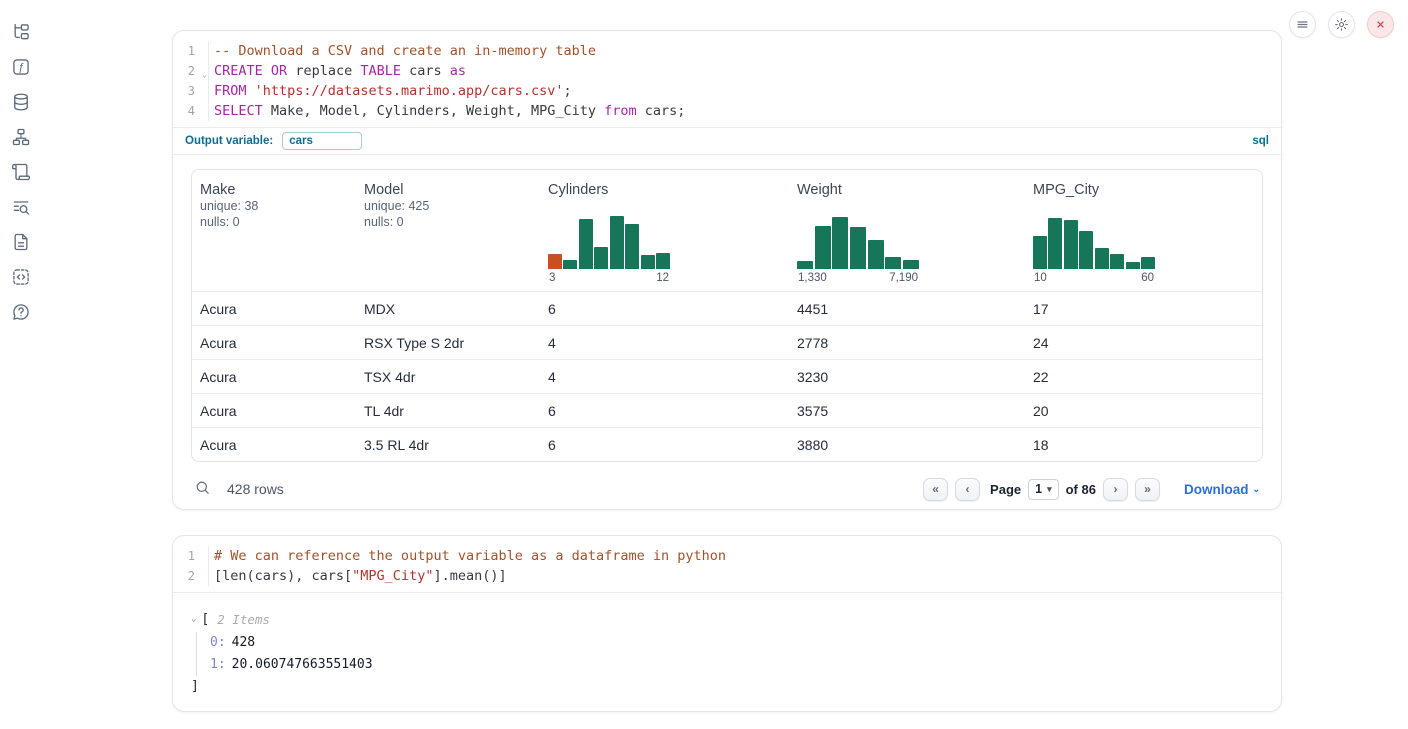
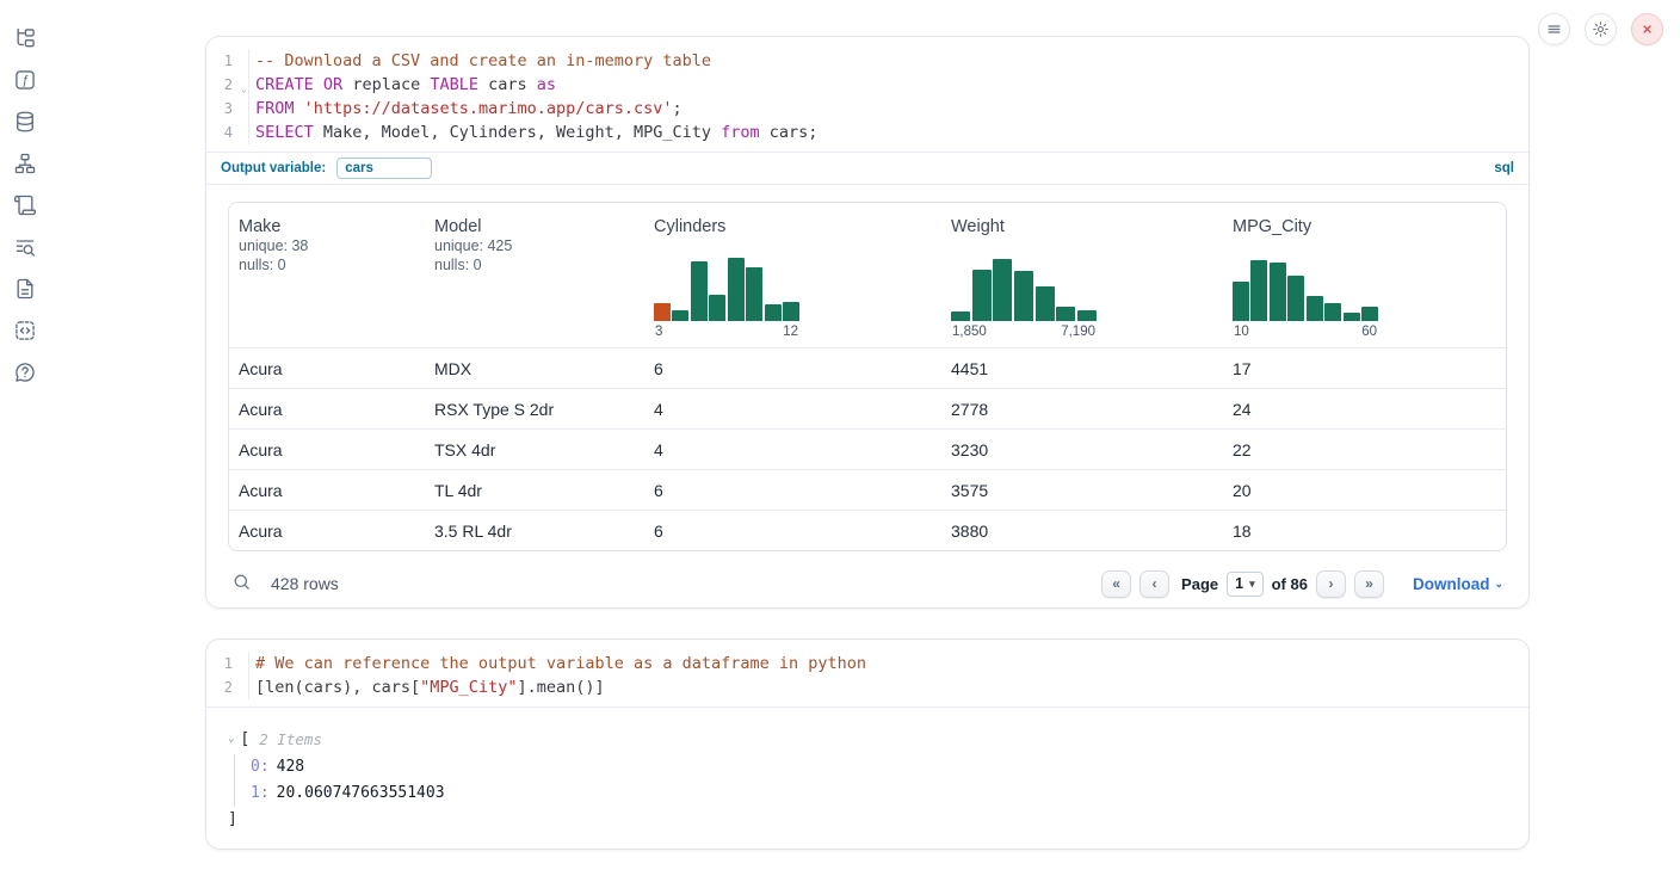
  ƒ
  1
  2
  ⌄
  3
  4
  -- Download a CSV and create an in-memory table
  CREATE OR replace TABLE cars as
  FROM 'https://datasets.marimo.app/cars.csv';
  SELECT Make, Model, Cylinders, Weight, MPG_City from cars;
  Output variable:
  cars
  sql
  Make
  unique: 38
  nulls: 0
  Model
  unique: 425
  nulls: 0
  Cylinders
  3
  12
  Weight
- 1,330
+ 1,850
  7,190
  MPG_City
  10
  60
  Acura
  MDX
  6
  4451
  17
  Acura
  RSX Type S 2dr
  4
  2778
  24
  Acura
  TSX 4dr
  4
  3230
  22
  Acura
  TL 4dr
  6
  3575
  20
  Acura
  3.5 RL 4dr
  6
  3880
  18
  428 rows
  «
  ‹
  Page
  1
  ▾
  of 86
  ›
  »
  Download
  ⌄
  1
  2
  # We can reference the output variable as a dataframe in python
  [len(cars), cars["MPG_City"].mean()]
  ⌄
  [
  2 Items
  0: 428
  1: 20.060747663551403
  ]
